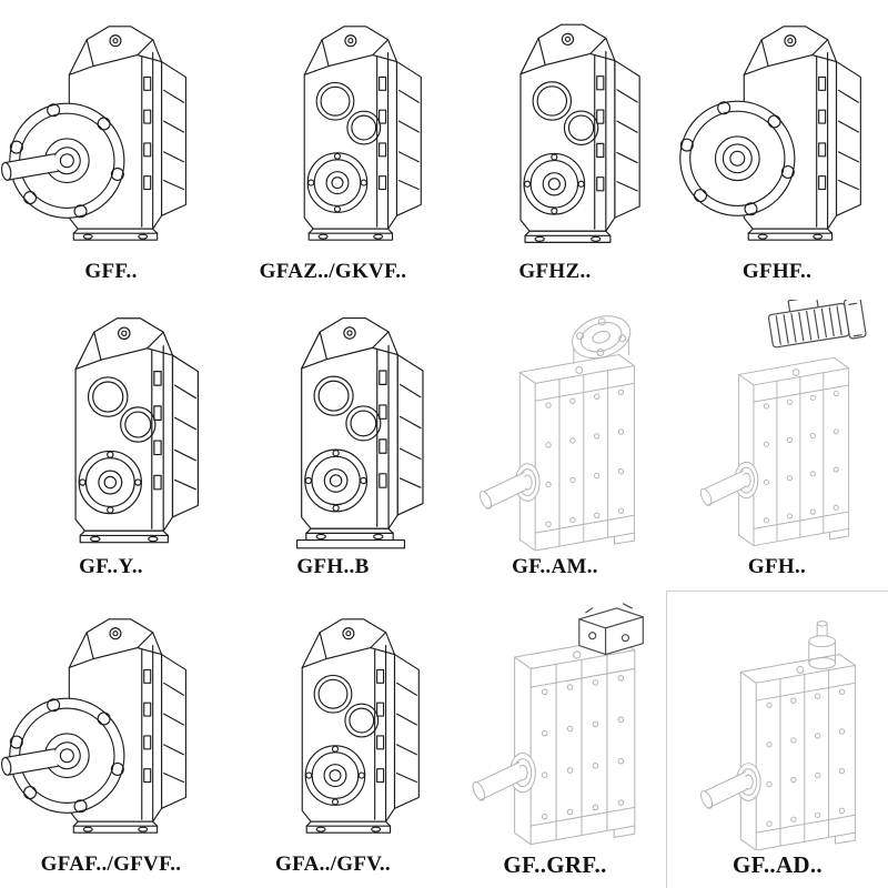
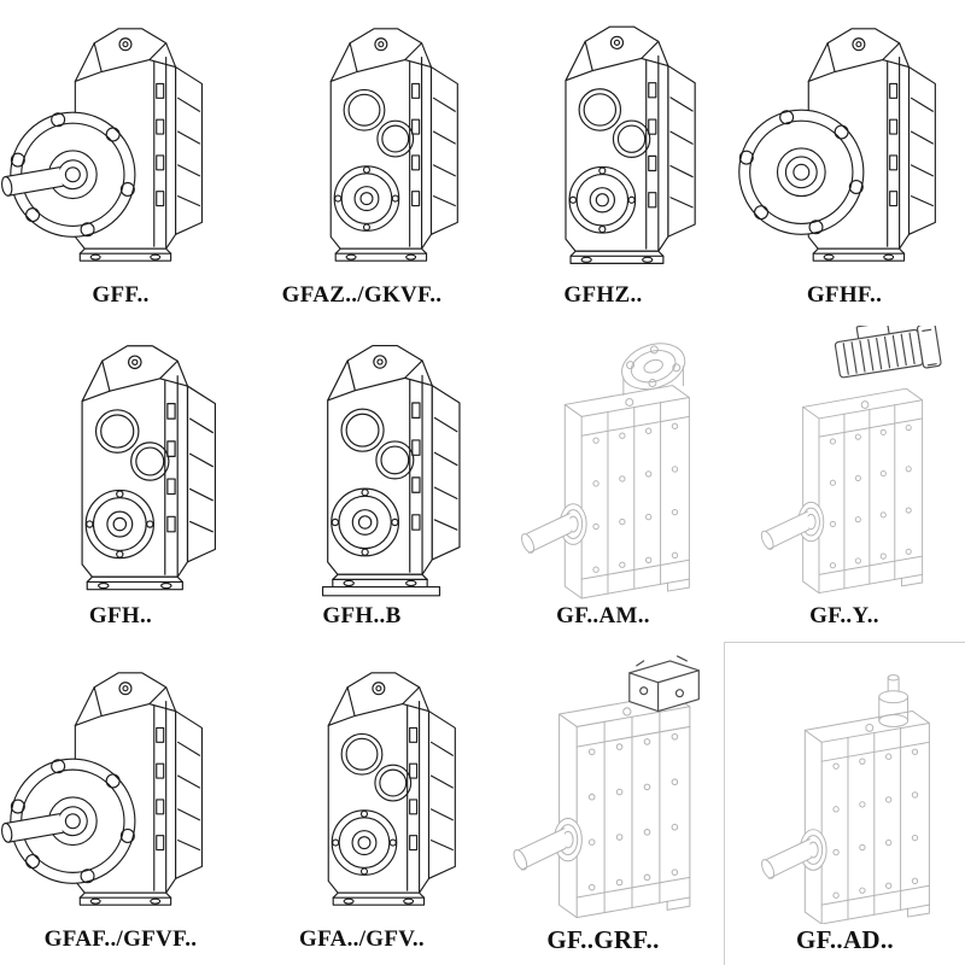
  GFF..
  GFAZ../GKVF..
  GFHZ..
  GFHF..
- GF..Y..
+ GFH..
  GFH..B
  GF..AM..
- GFH..
+ GF..Y..
  GFAF../GFVF..
  GFA../GFV..
  GF..GRF..
  GF..AD..
